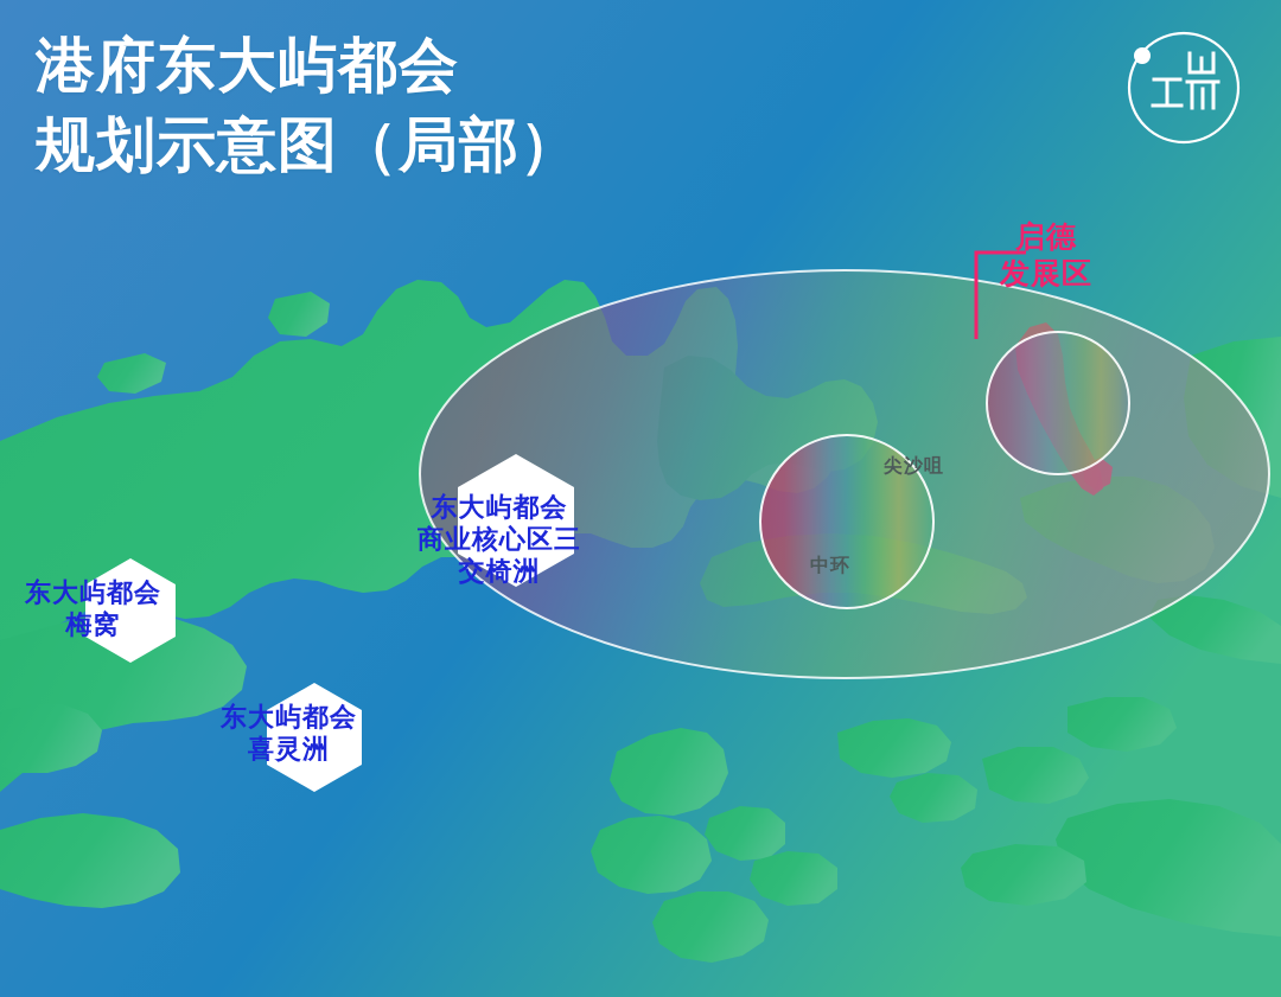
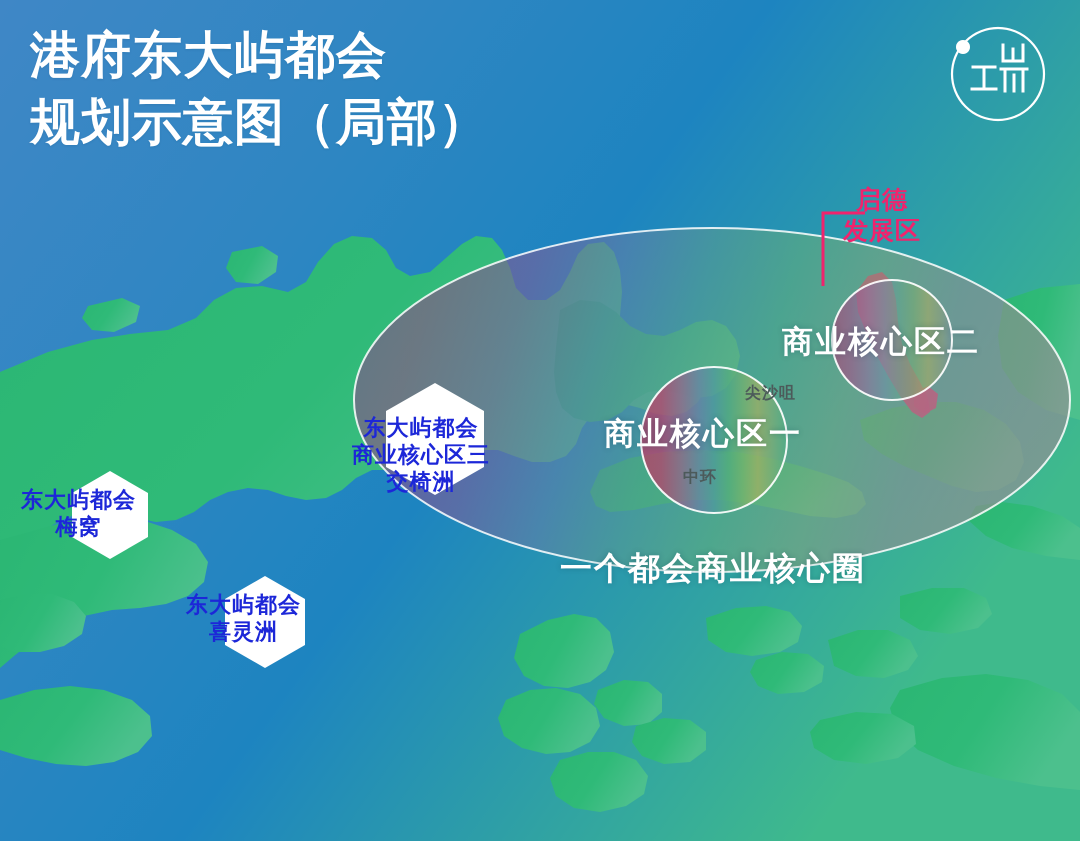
  港府东大屿都会
  规划示意图（局部）
+ 商业核心区一
+ 商业核心区二
+ 一个都会商业核心圈
  启德
  发展区
  尖沙咀
  中环
  东大屿都会
  梅窝
  东大屿都会
  喜灵洲
  东大屿都会
  商业核心区三
  交椅洲
